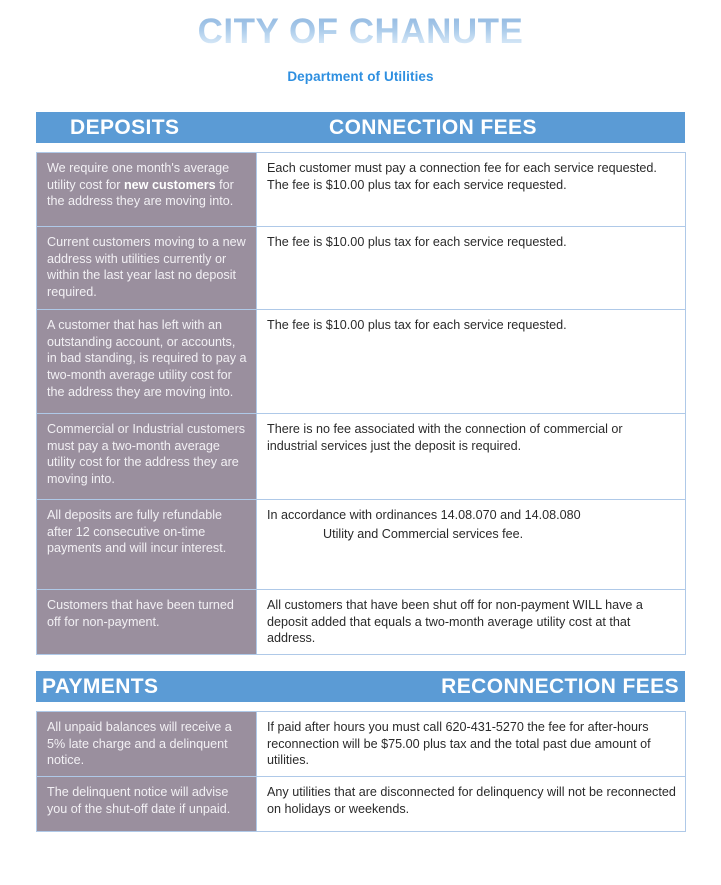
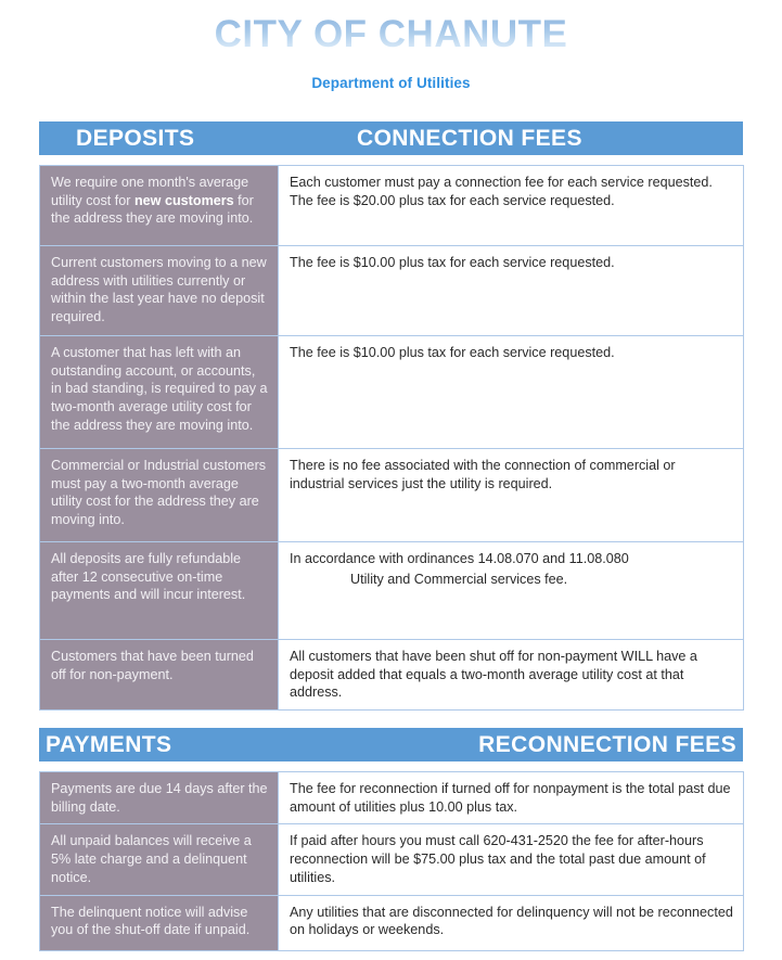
  CITY OF CHANUTE
  Department of Utilities
  DEPOSITS
  CONNECTION FEES
- We require one month's average utility cost for new customers for the address they are moving into.	Each customer must pay a connection fee for each service requested. The fee is $10.00 plus tax for each service requested.
+ We require one month's average utility cost for new customers for the address they are moving into.	Each customer must pay a connection fee for each service requested. The fee is $20.00 plus tax for each service requested.
- Current customers moving to a new address with utilities currently or within the last year last no deposit required.	The fee is $10.00 plus tax for each service requested.
+ Current customers moving to a new address with utilities currently or within the last year have no deposit required.	The fee is $10.00 plus tax for each service requested.
  A customer that has left with an outstanding account, or accounts, in bad standing, is required to pay a two-month average utility cost for the address they are moving into.	The fee is $10.00 plus tax for each service requested.
- Commercial or Industrial customers must pay a two-month average utility cost for the address they are moving into.	There is no fee associated with the connection of commercial or industrial services just the deposit is required.
+ Commercial or Industrial customers must pay a two-month average utility cost for the address they are moving into.	There is no fee associated with the connection of commercial or industrial services just the utility is required.
- All deposits are fully refundable after 12 consecutive on-time payments and will incur interest.	In accordance with ordinances 14.08.070 and 14.08.080Utility and Commercial services fee.
+ All deposits are fully refundable after 12 consecutive on-time payments and will incur interest.	In accordance with ordinances 14.08.070 and 11.08.080Utility and Commercial services fee.
  Customers that have been turned off for non-payment.	All customers that have been shut off for non-payment WILL have a deposit added that equals a two-month average utility cost at that address.
  PAYMENTS
  RECONNECTION FEES
+ Payments are due 14 days after the billing date.	The fee for reconnection if turned off for nonpayment is the total past due amount of utilities plus 10.00 plus tax.
- All unpaid balances will receive a 5% late charge and a delinquent notice.	If paid after hours you must call 620-431-5270 the fee for after-hours reconnection will be $75.00 plus tax and the total past due amount of utilities.
+ All unpaid balances will receive a 5% late charge and a delinquent notice.	If paid after hours you must call 620-431-2520 the fee for after-hours reconnection will be $75.00 plus tax and the total past due amount of utilities.
  The delinquent notice will advise you of the shut-off date if unpaid.	Any utilities that are disconnected for delinquency will not be reconnected on holidays or weekends.
